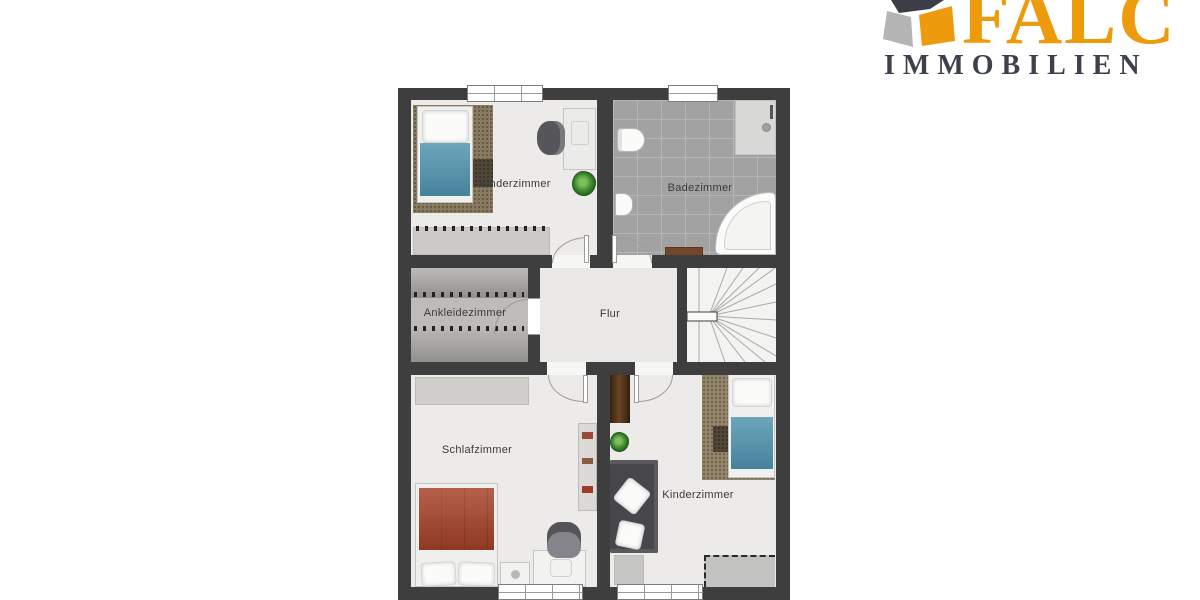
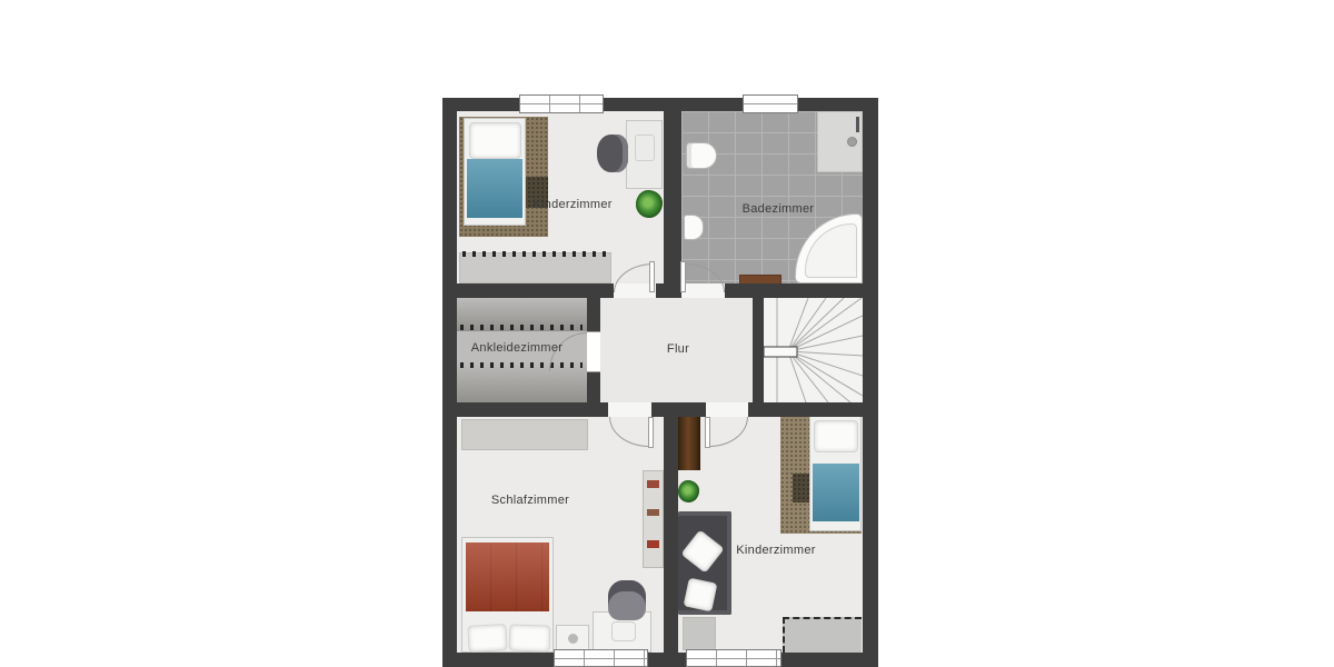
- FALC
- IMMOBILIEN
  Kinderzimmer
  Badezimmer
  Ankleidezimmer
  Flur
  Schlafzimmer
  Kinderzimmer
